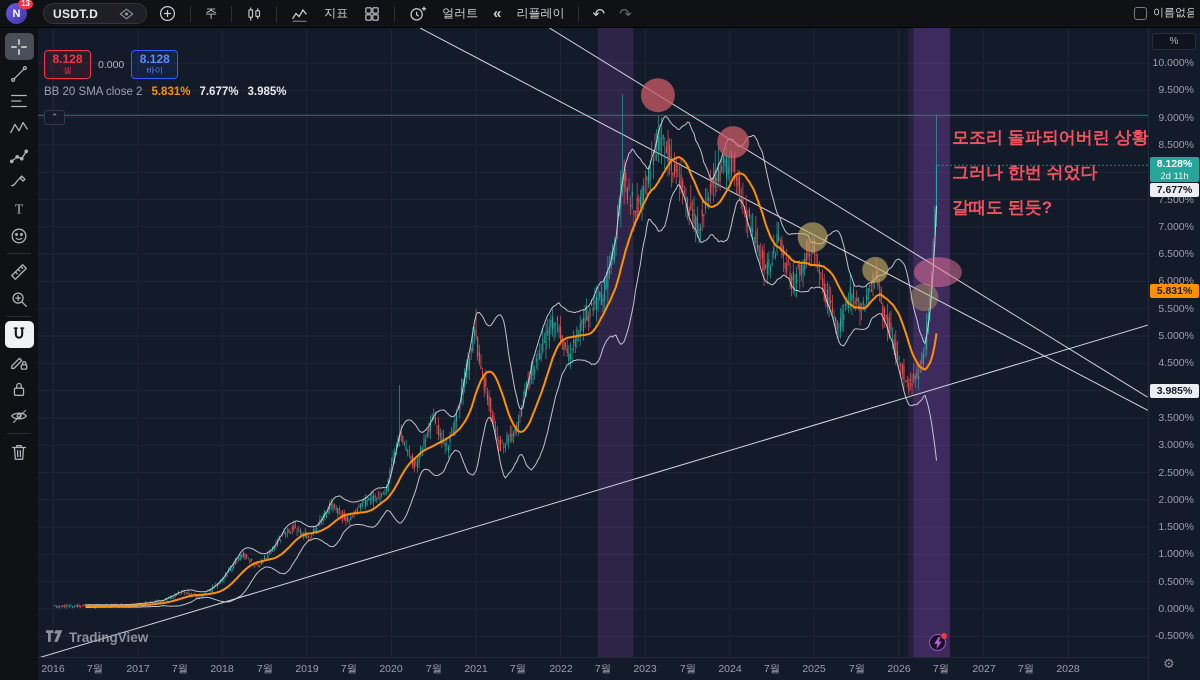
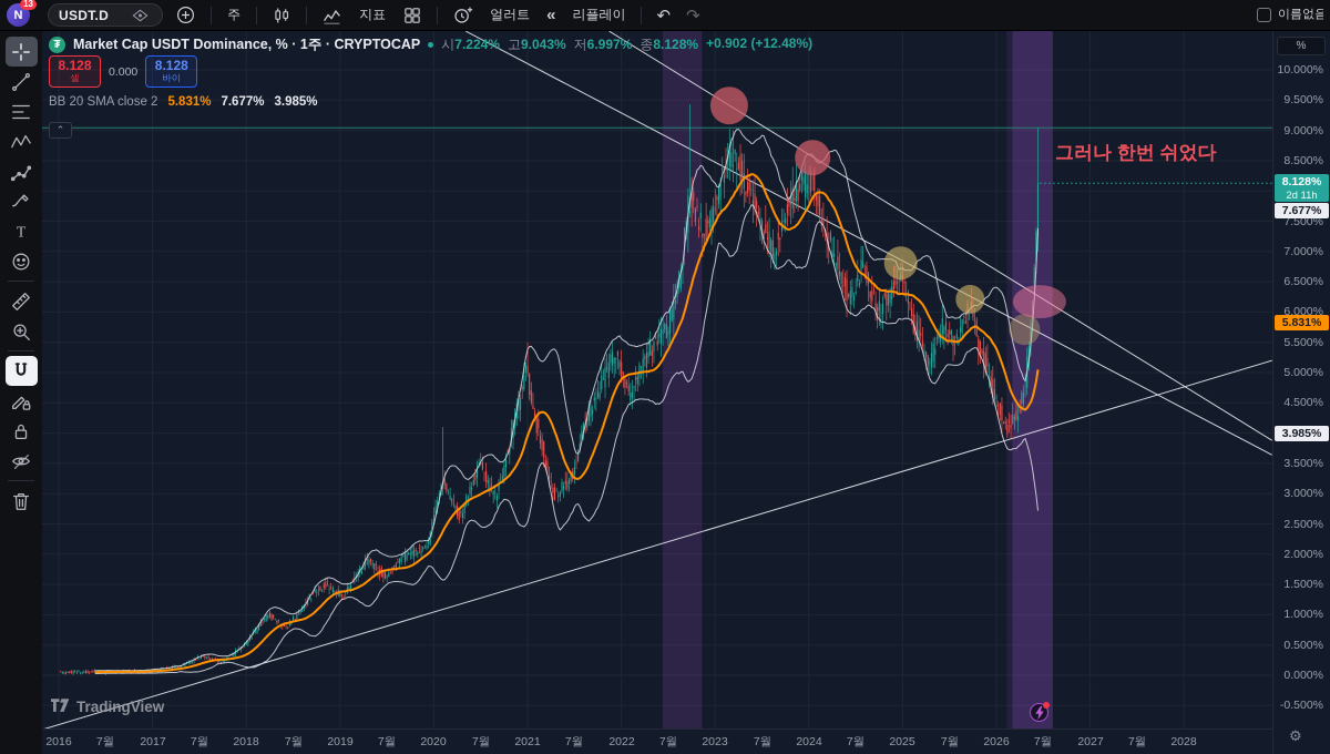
  N
  13
  USDT.D
  주
  지표
  얼러트
  «
  리플레이
  ↶
  ↷
  이름없음
  T
+ ₮
+ Market Cap USDT Dominance, % · 1주 · CRYPTOCAP
+ 시7.224%
+ 고9.043%
+ 저6.997%
+ 종8.128%
+ +0.902 (+12.48%)
  8.128
  셀
  0.000
  8.128
  바이
  BB 20 SMA close 2
  5.831%
  7.677%
  3.985%
  ⌃
- 모조리 돌파되어버린 상황
  그러나 한번 쉬었다
- 갈때도 된듯?
  TradingView
  %
  8.128%
  2d 11h
  7.677%
  5.831%
  3.985%
  ⚙
  10.000%
  9.500%
  9.000%
  8.500%
  7.500%
  7.000%
  6.500%
  6.000%
  5.500%
  5.000%
  4.500%
  3.500%
  3.000%
  2.500%
  2.000%
  1.500%
  1.000%
  0.500%
  0.000%
  -0.500%
  2016
  7월
  2017
  7월
  2018
  7월
  2019
  7월
  2020
  7월
  2021
  7월
  2022
  7월
  2023
  7월
  2024
  7월
  2025
  7월
  2026
  7월
  2027
  7월
  2028
